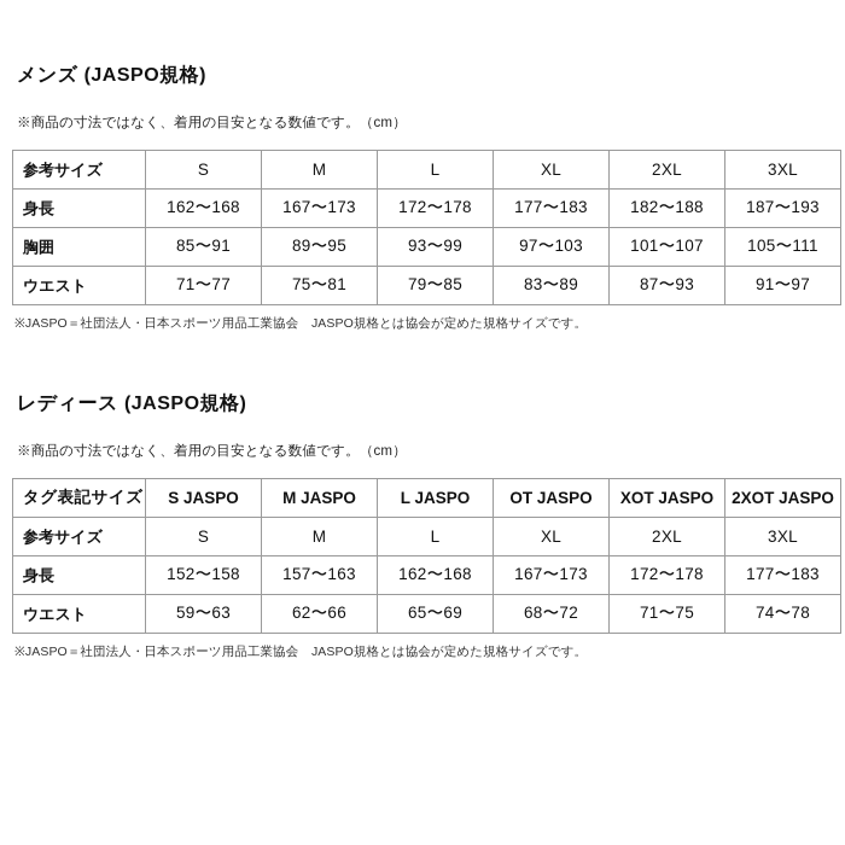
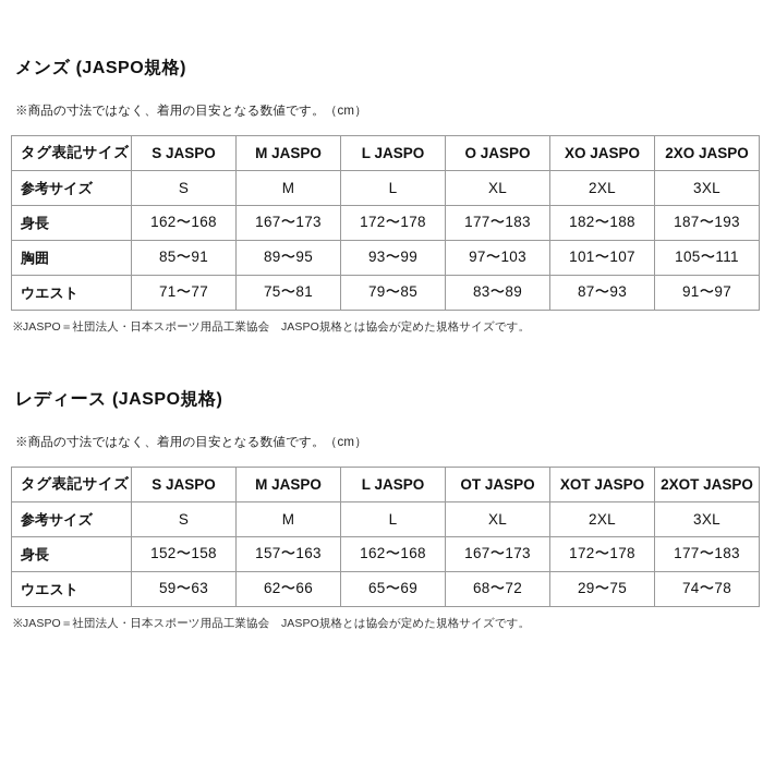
  メンズ (JASPO規格)
  ※商品の寸法ではなく、着用の目安となる数値です。（cm）
+ タグ表記サイズ	S JASPO	M JASPO	L JASPO	O JASPO	XO JASPO	2XO JASPO
  参考サイズ	S	M	L	XL	2XL	3XL
  身長	162〜168	167〜173	172〜178	177〜183	182〜188	187〜193
  胸囲	85〜91	89〜95	93〜99	97〜103	101〜107	105〜111
  ウエスト	71〜77	75〜81	79〜85	83〜89	87〜93	91〜97
  ※JASPO＝社団法人・日本スポーツ用品工業協会 JASPO規格とは協会が定めた規格サイズです。
  レディース (JASPO規格)
  ※商品の寸法ではなく、着用の目安となる数値です。（cm）
  タグ表記サイズ	S JASPO	M JASPO	L JASPO	OT JASPO	XOT JASPO	2XOT JASPO
  参考サイズ	S	M	L	XL	2XL	3XL
  身長	152〜158	157〜163	162〜168	167〜173	172〜178	177〜183
- ウエスト	59〜63	62〜66	65〜69	68〜72	71〜75	74〜78
+ ウエスト	59〜63	62〜66	65〜69	68〜72	29〜75	74〜78
  ※JASPO＝社団法人・日本スポーツ用品工業協会 JASPO規格とは協会が定めた規格サイズです。
